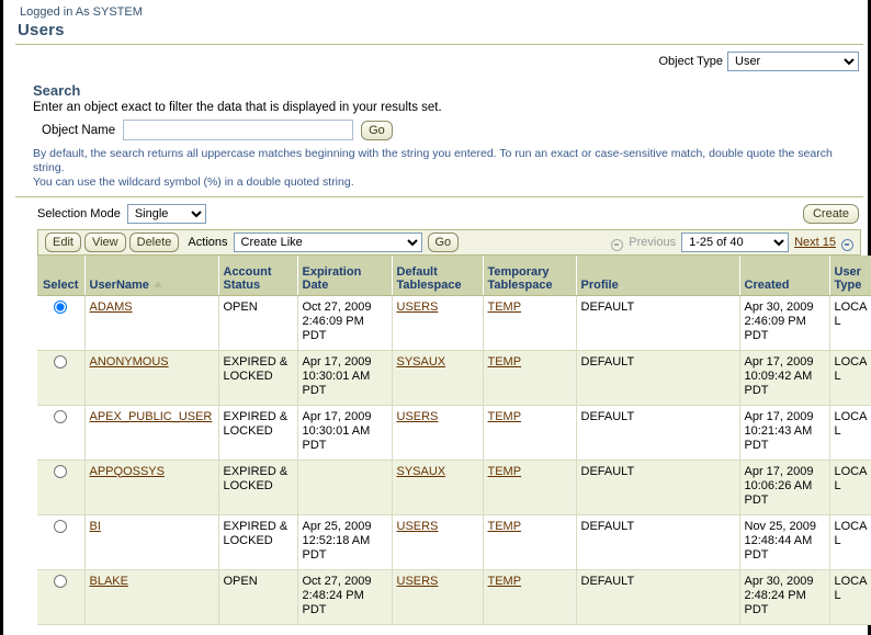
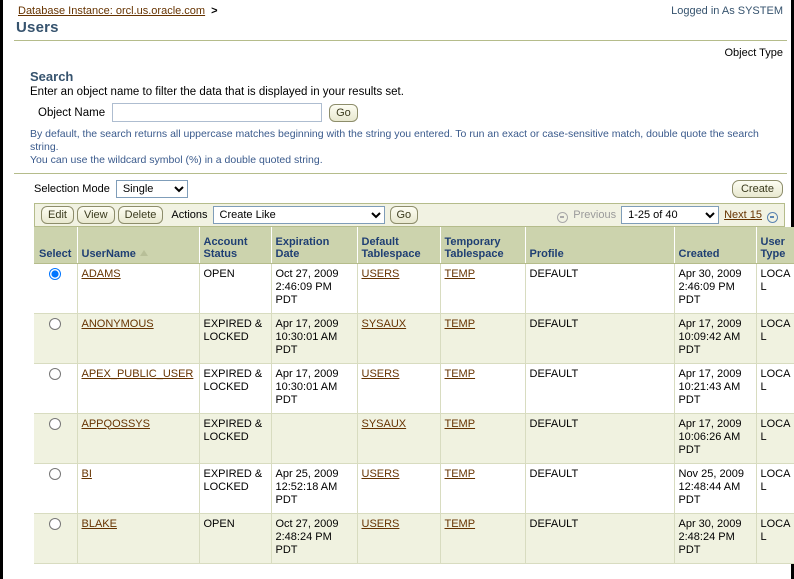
+ Database Instance: orcl.us.oracle.com >
  Logged in As SYSTEM
  Users
  Object Type
- User
  Search
- Enter an object exact to filter the data that is displayed in your results set.
+ Enter an object name to filter the data that is displayed in your results set.
  Object Name
  Go
  By default, the search returns all uppercase matches beginning with the string you entered. To run an exact or case-sensitive match, double quote the search string.
  You can use the wildcard symbol (%) in a double quoted string.
  Selection Mode
  Single
  Create
  Edit
  View
  Delete
  Actions
  Create Like
  Go
  Previous
  1-25 of 40
  Next 15
  Select	UserName	Account Status	Expiration Date	Default Tablespace	Temporary Tablespace	Profile	Created	User Type
  	ADAMS	OPEN	Oct 27, 2009 2:46:09 PM PDT	USERS	TEMP	DEFAULT	Apr 30, 2009 2:46:09 PM PDT	LOCAL
  	ANONYMOUS	EXPIRED & LOCKED	Apr 17, 2009 10:30:01 AM PDT	SYSAUX	TEMP	DEFAULT	Apr 17, 2009 10:09:42 AM PDT	LOCAL
  	APEX_PUBLIC_USER	EXPIRED & LOCKED	Apr 17, 2009 10:30:01 AM PDT	USERS	TEMP	DEFAULT	Apr 17, 2009 10:21:43 AM PDT	LOCAL
  	APPQOSSYS	EXPIRED & LOCKED		SYSAUX	TEMP	DEFAULT	Apr 17, 2009 10:06:26 AM PDT	LOCAL
  	BI	EXPIRED & LOCKED	Apr 25, 2009 12:52:18 AM PDT	USERS	TEMP	DEFAULT	Nov 25, 2009 12:48:44 AM PDT	LOCAL
  	BLAKE	OPEN	Oct 27, 2009 2:48:24 PM PDT	USERS	TEMP	DEFAULT	Apr 30, 2009 2:48:24 PM PDT	LOCAL
